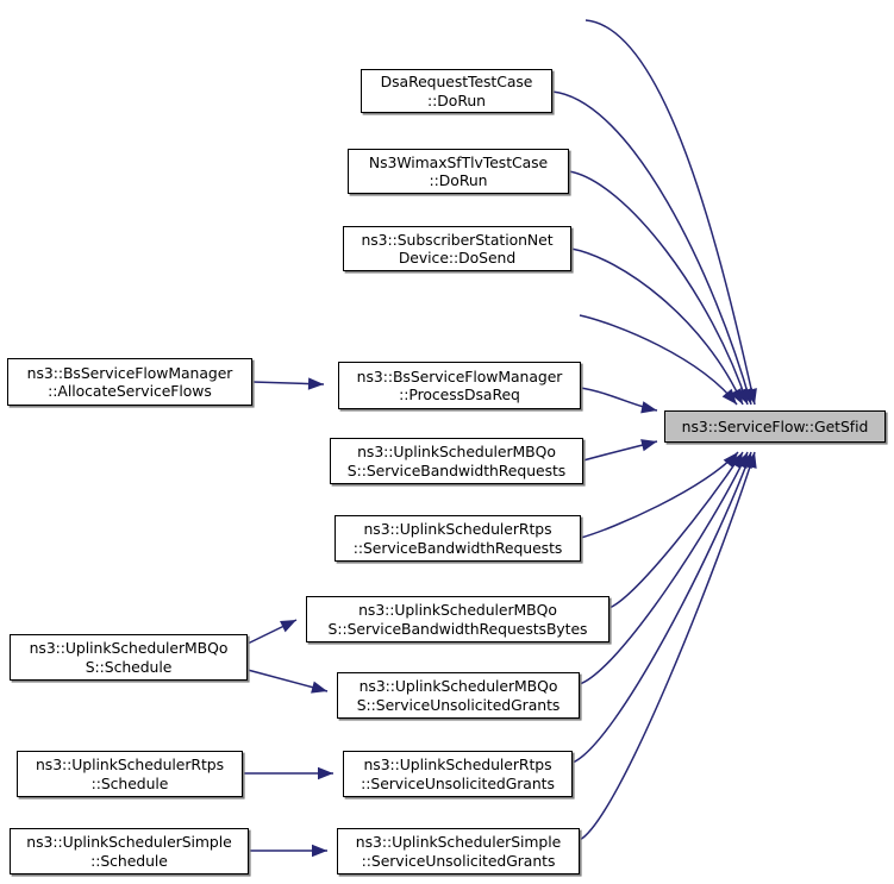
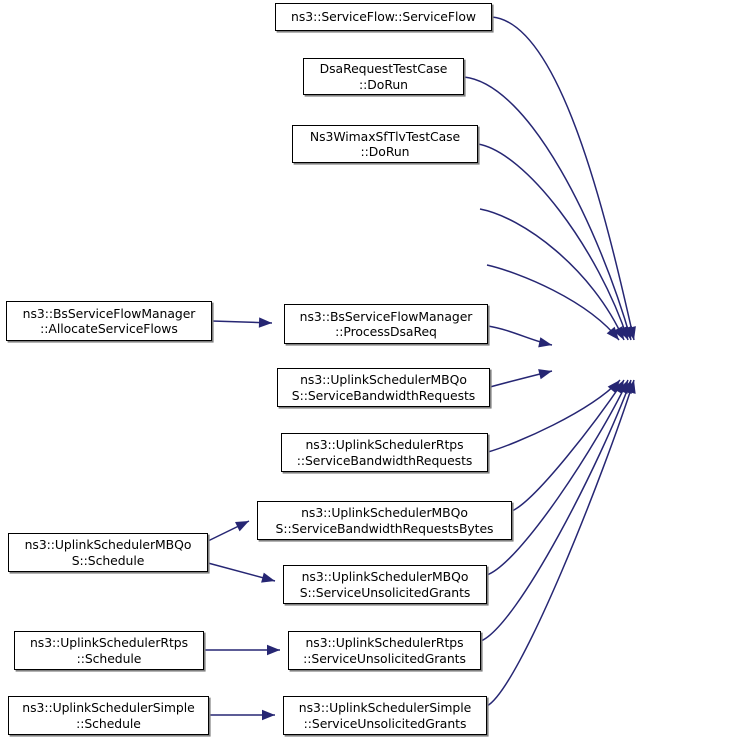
+ ns3::ServiceFlow::ServiceFlow
  DsaRequestTestCase
  ::DoRun
  Ns3WimaxSfTlvTestCase
  ::DoRun
- ns3::SubscriberStationNet
- Device::DoSend
  ns3::BsServiceFlowManager
  ::ProcessDsaReq
  ns3::UplinkSchedulerMBQo
  S::ServiceBandwidthRequests
  ns3::UplinkSchedulerRtps
  ::ServiceBandwidthRequests
  ns3::UplinkSchedulerMBQo
  S::ServiceBandwidthRequestsBytes
  ns3::UplinkSchedulerMBQo
  S::ServiceUnsolicitedGrants
  ns3::UplinkSchedulerRtps
  ::ServiceUnsolicitedGrants
  ns3::UplinkSchedulerSimple
  ::ServiceUnsolicitedGrants
  ns3::BsServiceFlowManager
  ::AllocateServiceFlows
  ns3::UplinkSchedulerMBQo
  S::Schedule
  ns3::UplinkSchedulerRtps
  ::Schedule
  ns3::UplinkSchedulerSimple
  ::Schedule
- ns3::ServiceFlow::GetSfid
